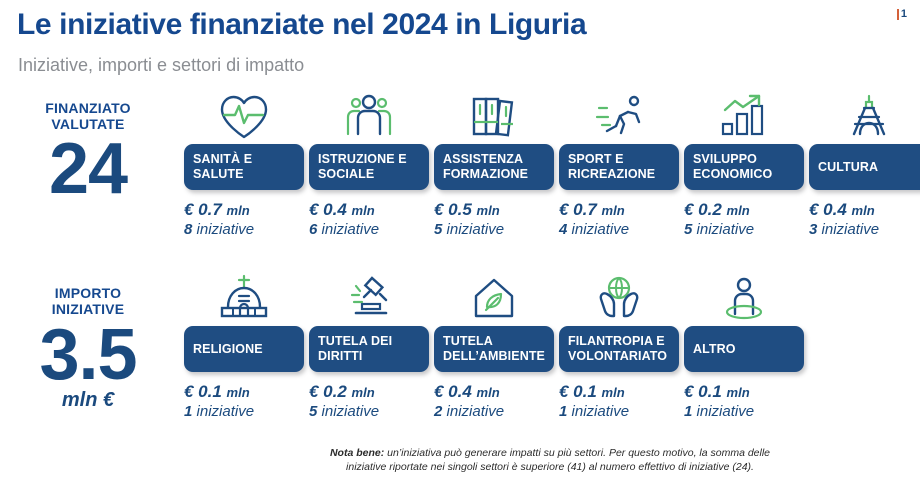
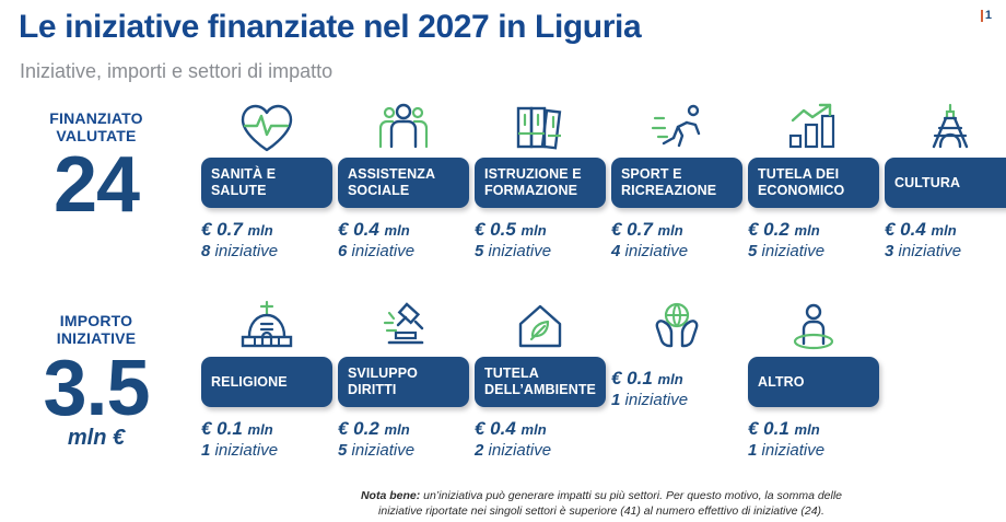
- Le iniziative finanziate nel 2024 in Liguria
+ Le iniziative finanziate nel 2027 in Liguria
  Iniziative, importi e settori di impatto
  1
  FINANZIATO
  VALUTATE
  24
  IMPORTO
  INIZIATIVE
  3.5
  mln €
  SANITÀ E
  SALUTE
  € 0.7 mln
  8 iniziative
- ISTRUZIONE E
+ ASSISTENZA
  SOCIALE
  € 0.4 mln
  6 iniziative
- ASSISTENZA
+ ISTRUZIONE E
  FORMAZIONE
  € 0.5 mln
  5 iniziative
  SPORT E
  RICREAZIONE
  € 0.7 mln
  4 iniziative
- SVILUPPO
+ TUTELA DEI
  ECONOMICO
  € 0.2 mln
  5 iniziative
  CULTURA
  € 0.4 mln
  3 iniziative
  RELIGIONE
  € 0.1 mln
  1 iniziative
- TUTELA DEI
+ SVILUPPO
  DIRITTI
  € 0.2 mln
  5 iniziative
  TUTELA
  DELL’AMBIENTE
  € 0.4 mln
  2 iniziative
- FILANTROPIA E
- VOLONTARIATO
  € 0.1 mln
  1 iniziative
  ALTRO
  € 0.1 mln
  1 iniziative
  Nota bene: un’iniziativa può generare impatti su più settori. Per questo motivo, la somma delle
  iniziative riportate nei singoli settori è superiore (41) al numero effettivo di iniziative (24).
